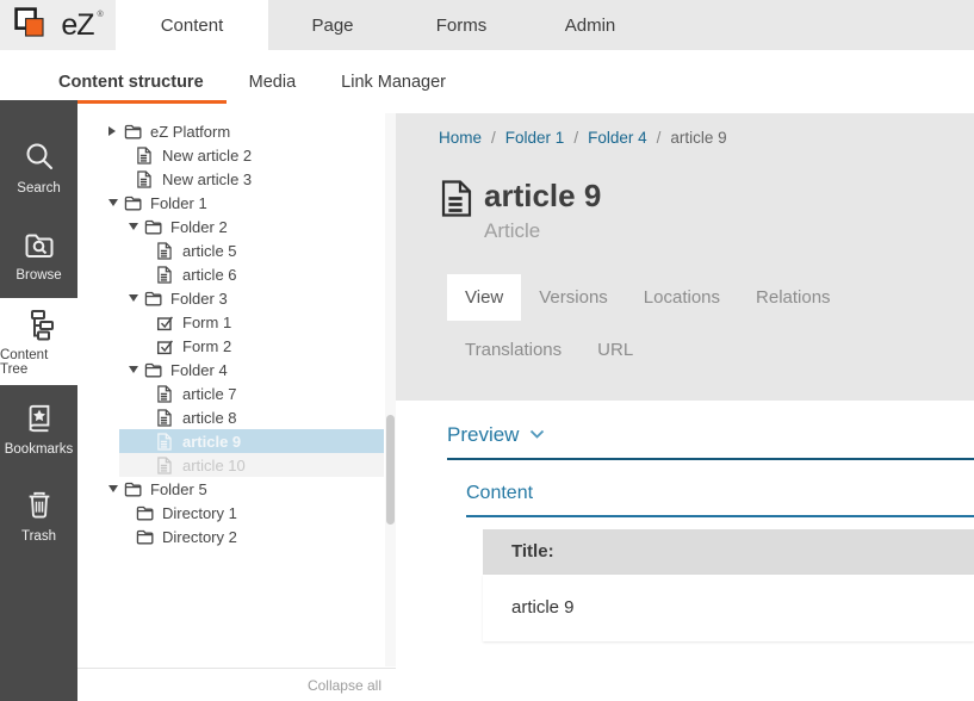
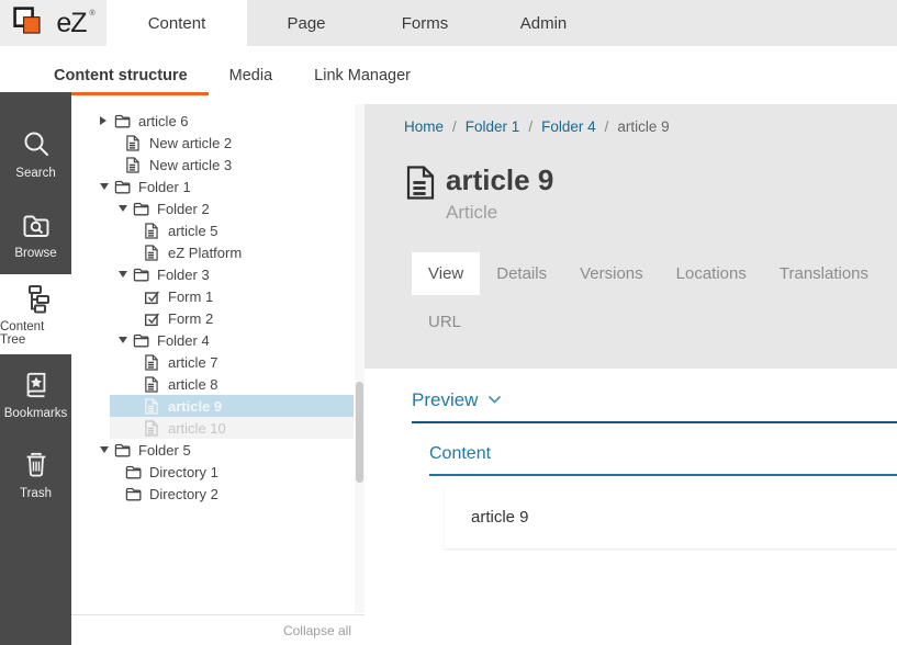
  eZ
  Content
  Page
  Forms
  Admin
  Content structure
  Media
  Link Manager
  Search
  Browse
  Content Tree
  Bookmarks
  Trash
- eZ Platform
+ article 6
  New article 2
  New article 3
  Folder 1
  Folder 2
  article 5
- article 6
+ eZ Platform
  Folder 3
  Form 1
  Form 2
  Folder 4
  article 7
  article 8
  article 9
  article 10
  Folder 5
  Directory 1
  Directory 2
  Collapse all
  Home / Folder 1 / Folder 4 / article 9
  article 9
  Article
  View
+ Details
  Versions
  Locations
- Relations
  Translations
  URL
  Preview
  Content
- Title:
  article 9
